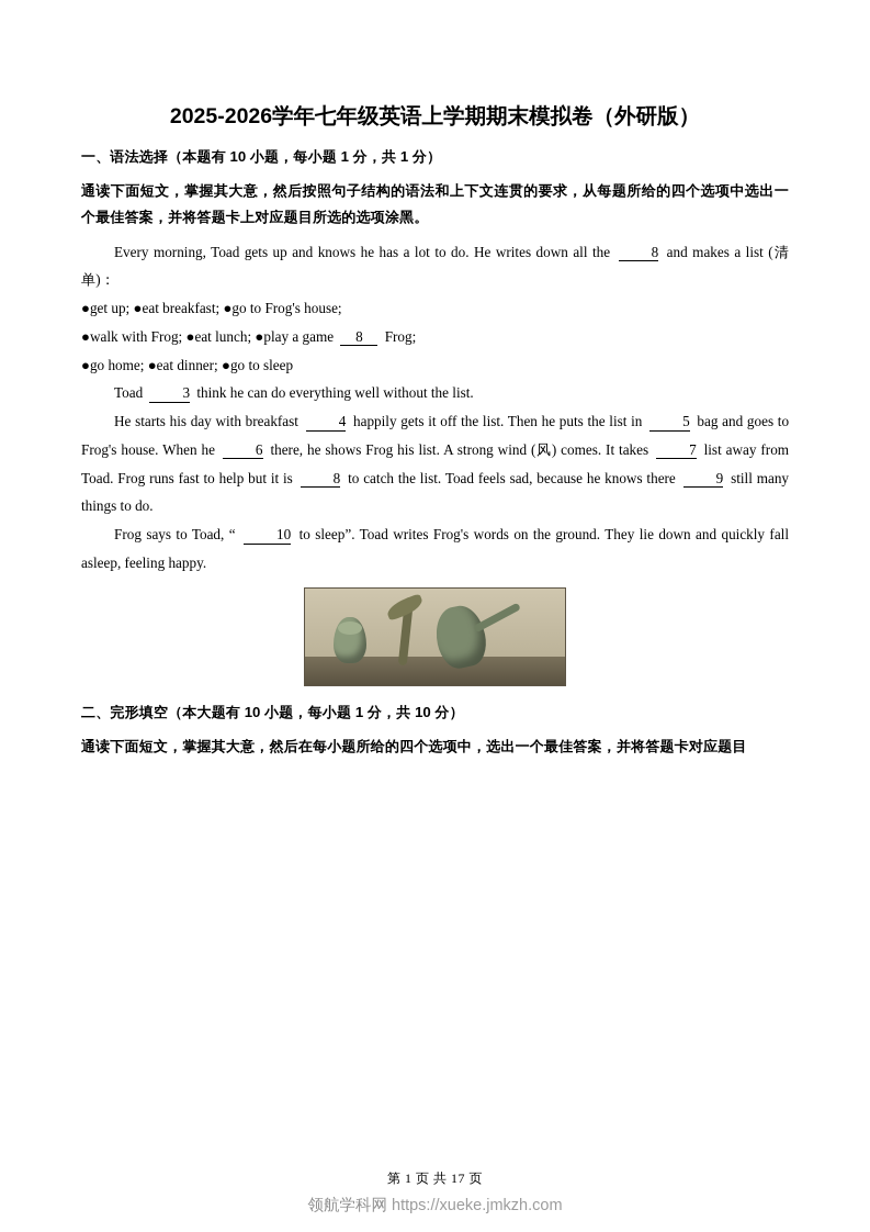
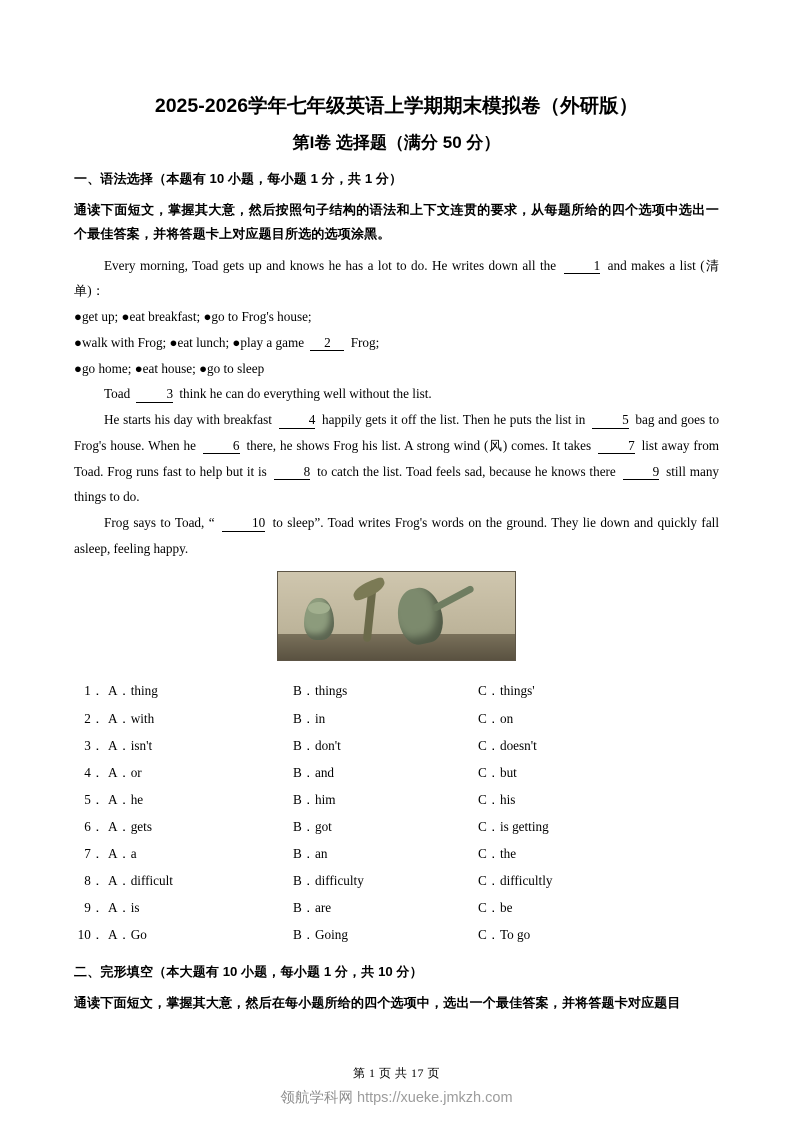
  2025-2026学年七年级英语上学期期末模拟卷（外研版）
+ 第I卷 选择题（满分 50 分）
  一、语法选择（本题有 10 小题，每小题 1 分，共 1 分）
  通读下面短文，掌握其大意，然后按照句子结构的语法和上下文连贯的要求，从每题所给的四个选项中选出一个最佳答案，并将答题卡上对应题目所选的选项涂黑。
- Every morning, Toad gets up and knows he has a lot to do. He writes down all the 8 and makes a list (清单)：
+ Every morning, Toad gets up and knows he has a lot to do. He writes down all the 1 and makes a list (清单)：
  ●get up; ●eat breakfast; ●go to Frog's house;
- ●walk with Frog; ●eat lunch; ●play a game 8 Frog;
+ ●walk with Frog; ●eat lunch; ●play a game 2 Frog;
- ●go home; ●eat dinner; ●go to sleep
+ ●go home; ●eat house; ●go to sleep
  Toad 3 think he can do everything well without the list.
  He starts his day with breakfast 4 happily gets it off the list. Then he puts the list in 5 bag and goes to Frog's house. When he 6 there, he shows Frog his list. A strong wind (风) comes. It takes 7 list away from Toad. Frog runs fast to help but it is 8 to catch the list. Toad feels sad, because he knows there 9 still many things to do.
  Frog says to Toad, “ 10 to sleep”. Toad writes Frog's words on the ground. They lie down and quickly fall asleep, feeling happy.
+ 1．
+ A．thing
+ B．things
+ C．things'
+ 2．
+ A．with
+ B．in
+ C．on
+ 3．
+ A．isn't
+ B．don't
+ C．doesn't
+ 4．
+ A．or
+ B．and
+ C．but
+ 5．
+ A．he
+ B．him
+ C．his
+ 6．
+ A．gets
+ B．got
+ C．is getting
+ 7．
+ A．a
+ B．an
+ C．the
+ 8．
+ A．difficult
+ B．difficulty
+ C．difficultly
+ 9．
+ A．is
+ B．are
+ C．be
+ 10．
+ A．Go
+ B．Going
+ C．To go
  二、完形填空（本大题有 10 小题，每小题 1 分，共 10 分）
  通读下面短文，掌握其大意，然后在每小题所给的四个选项中，选出一个最佳答案，并将答题卡对应题目
  第 1 页 共 17 页
  领航学科网 https://xueke.jmkzh.com
